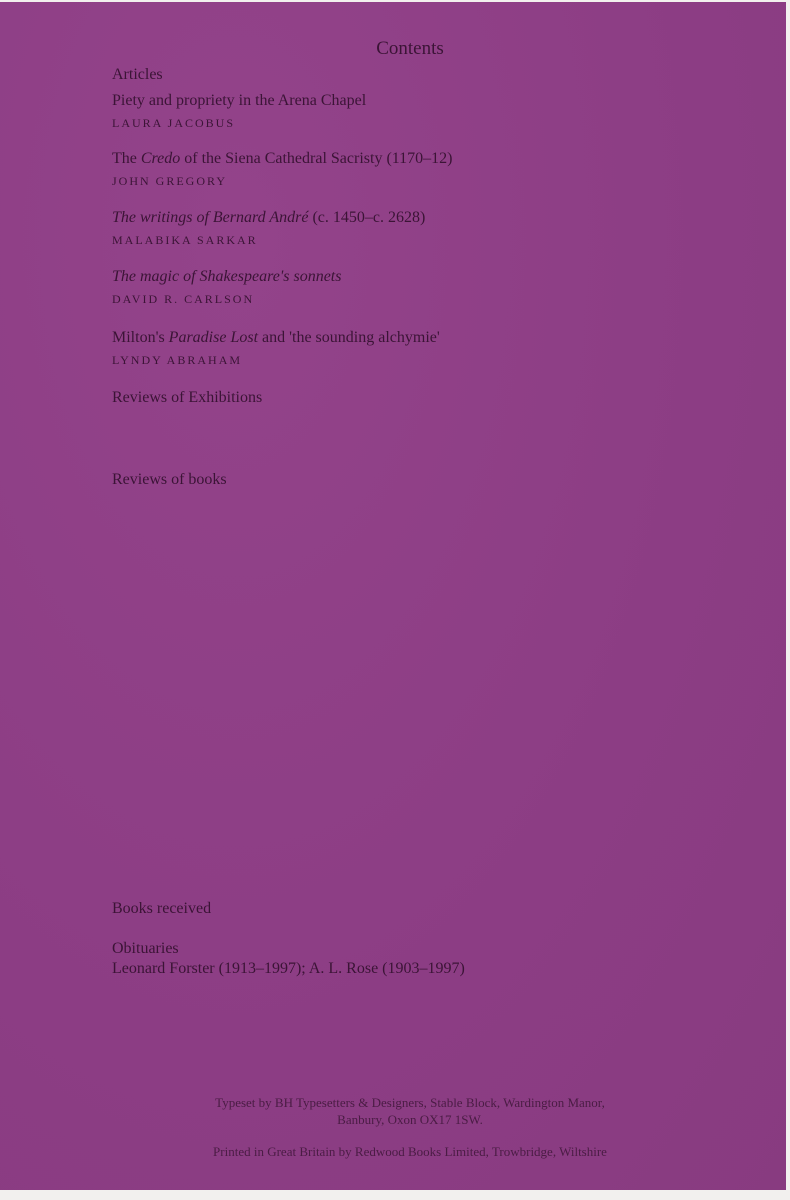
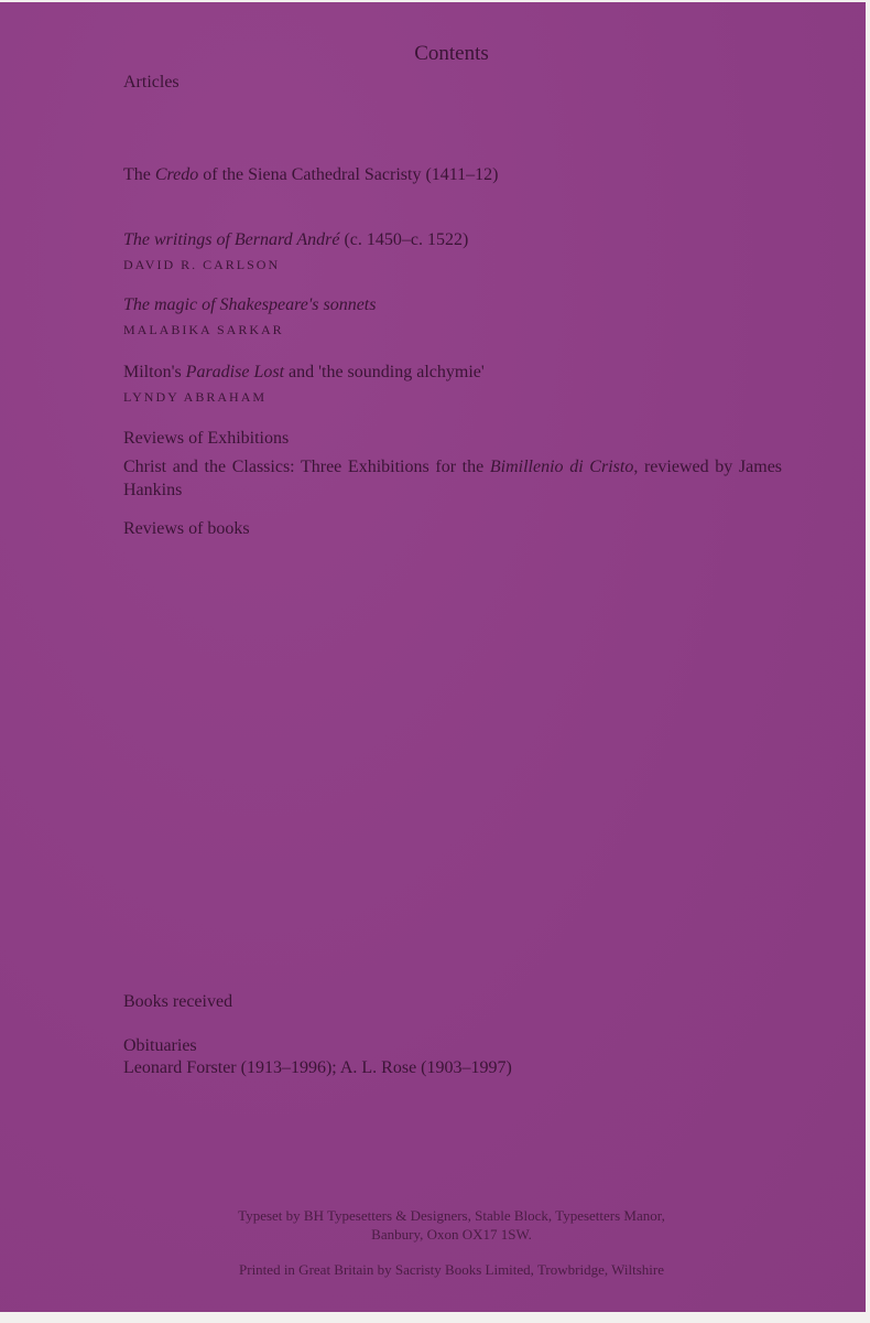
  Contents
  Articles
- Piety and propriety in the Arena Chapel
- LAURA JACOBUS
- The Credo of the Siena Cathedral Sacristy (1170–12)
+ The Credo of the Siena Cathedral Sacristy (1411–12)
- JOHN GREGORY
- The writings of Bernard André (c. 1450–c. 2628)
+ The writings of Bernard André (c. 1450–c. 1522)
- MALABIKA SARKAR
+ DAVID R. CARLSON
  The magic of Shakespeare's sonnets
- DAVID R. CARLSON
+ MALABIKA SARKAR
  Milton's Paradise Lost and 'the sounding alchymie'
  LYNDY ABRAHAM
  Reviews of Exhibitions
+ Christ and the Classics: Three Exhibitions for the Bimillenio di Cristo, reviewed by James Hankins
  Reviews of books
  Books received
  Obituaries
- Leonard Forster (1913–1997); A. L. Rose (1903–1997)
+ Leonard Forster (1913–1996); A. L. Rose (1903–1997)
- Typeset by BH Typesetters & Designers, Stable Block, Wardington Manor,
+ Typeset by BH Typesetters & Designers, Stable Block, Typesetters Manor,
  Banbury, Oxon OX17 1SW.
- Printed in Great Britain by Redwood Books Limited, Trowbridge, Wiltshire
+ Printed in Great Britain by Sacristy Books Limited, Trowbridge, Wiltshire
